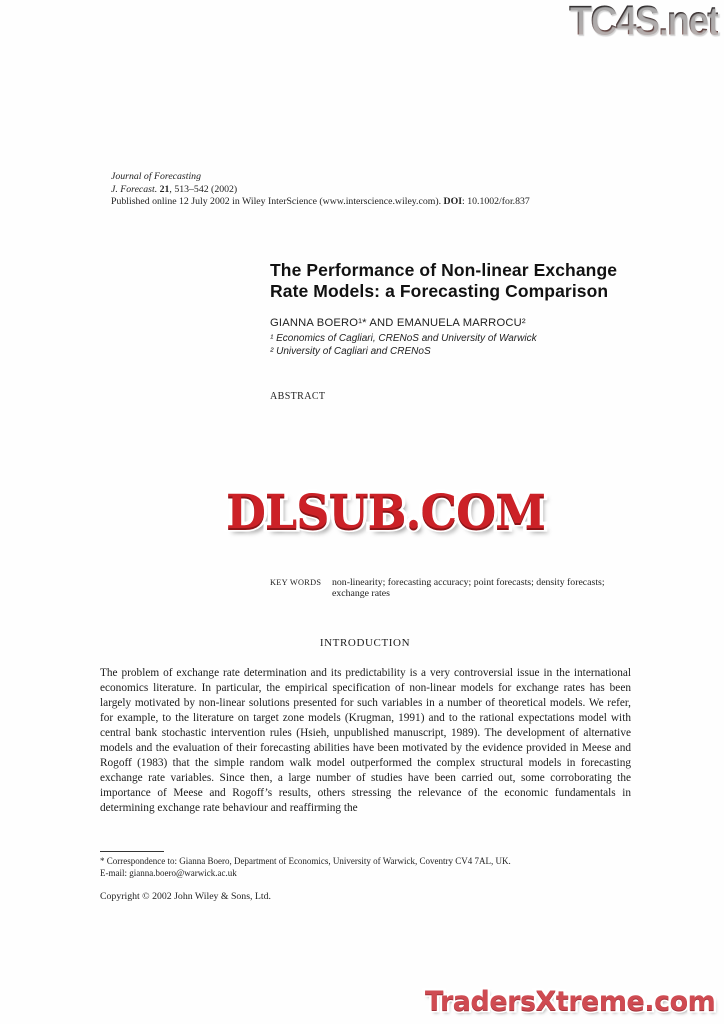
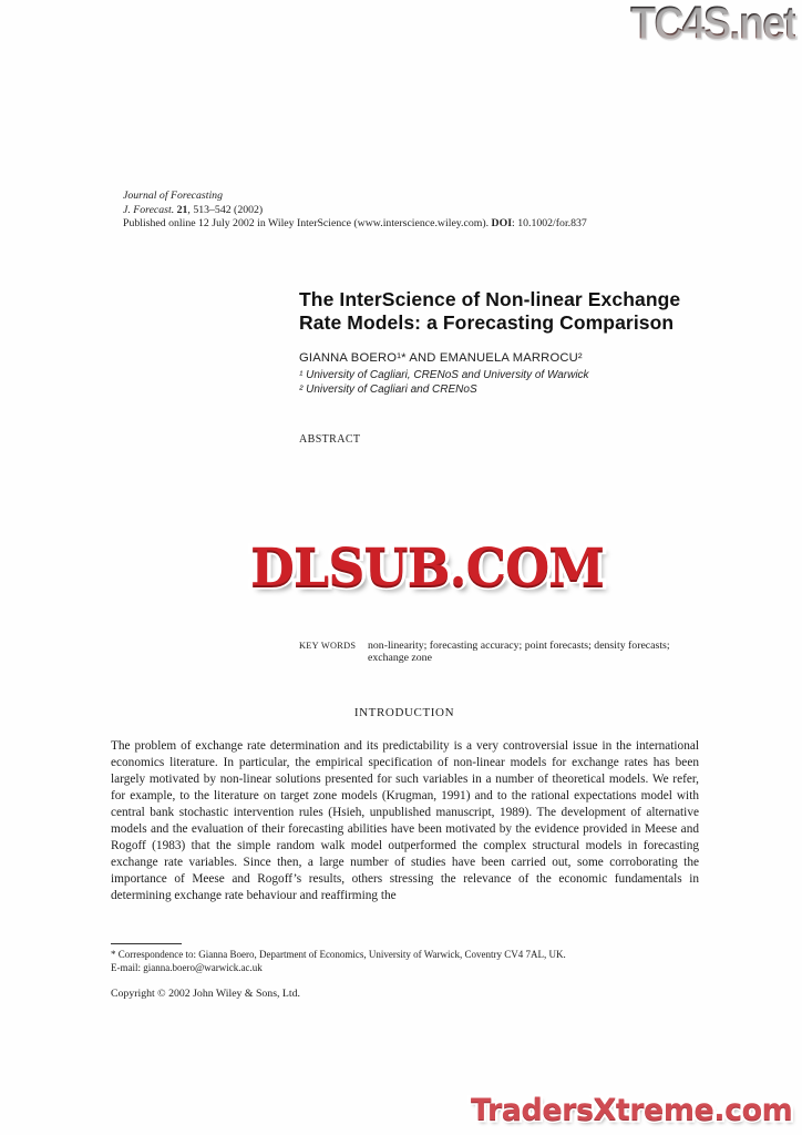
  TC4S.net
  Journal of Forecasting
  J. Forecast. 21, 513–542 (2002)
  Published online 12 July 2002 in Wiley InterScience (www.interscience.wiley.com). DOI: 10.1002/for.837
- The Performance of Non-linear Exchange Rate Models: a Forecasting Comparison
+ The InterScience of Non-linear Exchange Rate Models: a Forecasting Comparison
  GIANNA BOERO¹* AND EMANUELA MARROCU²
- ¹ Economics of Cagliari, CRENoS and University of Warwick
+ ¹ University of Cagliari, CRENoS and University of Warwick
  ² University of Cagliari and CRENoS
  ABSTRACT
  KEY WORDS
- non-linearity; forecasting accuracy; point forecasts; density forecasts; exchange rates
+ non-linearity; forecasting accuracy; point forecasts; density forecasts; exchange zone
  INTRODUCTION
  The problem of exchange rate determination and its predictability is a very controversial issue in the international economics literature. In particular, the empirical specification of non-linear models for exchange rates has been largely motivated by non-linear solutions presented for such variables in a number of theoretical models. We refer, for example, to the literature on target zone models (Krugman, 1991) and to the rational expectations model with central bank stochastic intervention rules (Hsieh, unpublished manuscript, 1989). The development of alternative models and the evaluation of their forecasting abilities have been motivated by the evidence provided in Meese and Rogoff (1983) that the simple random walk model outperformed the complex structural models in forecasting exchange rate variables. Since then, a large number of studies have been carried out, some corroborating the importance of Meese and Rogoff’s results, others stressing the relevance of the economic fundamentals in determining exchange rate behaviour and reaffirming the
  * Correspondence to: Gianna Boero, Department of Economics, University of Warwick, Coventry CV4 7AL, UK.
  E-mail: gianna.boero@warwick.ac.uk
  Copyright © 2002 John Wiley & Sons, Ltd.
  DLSUB.COM
  TradersXtreme.com
